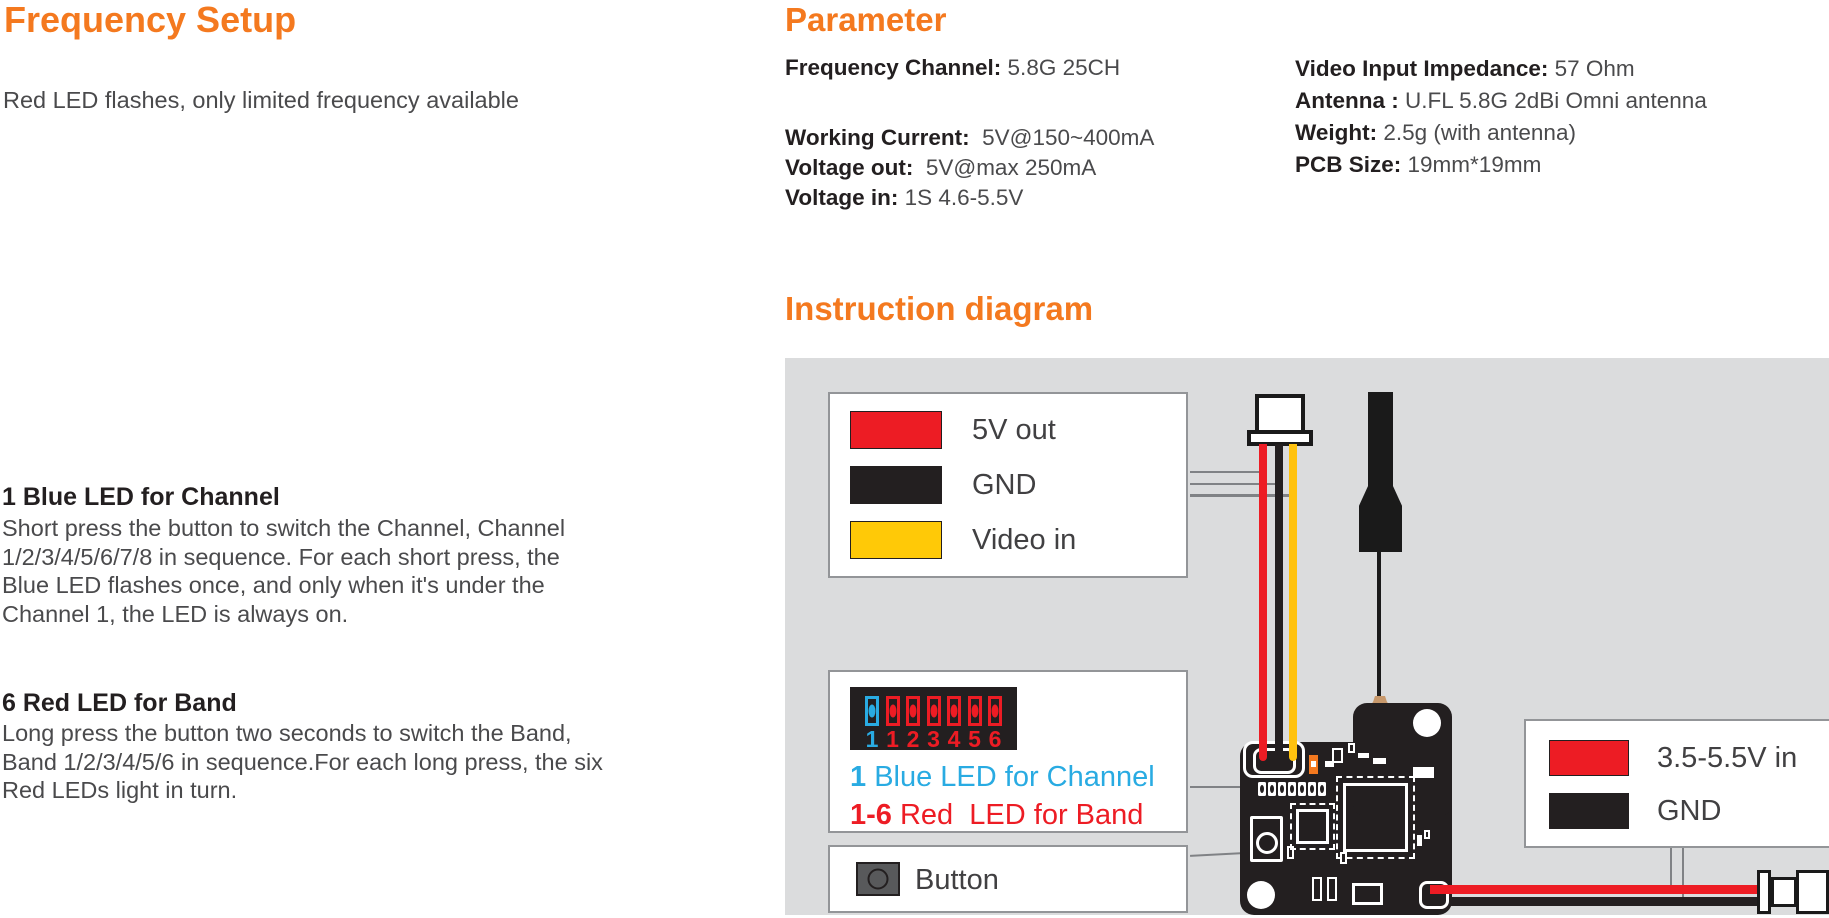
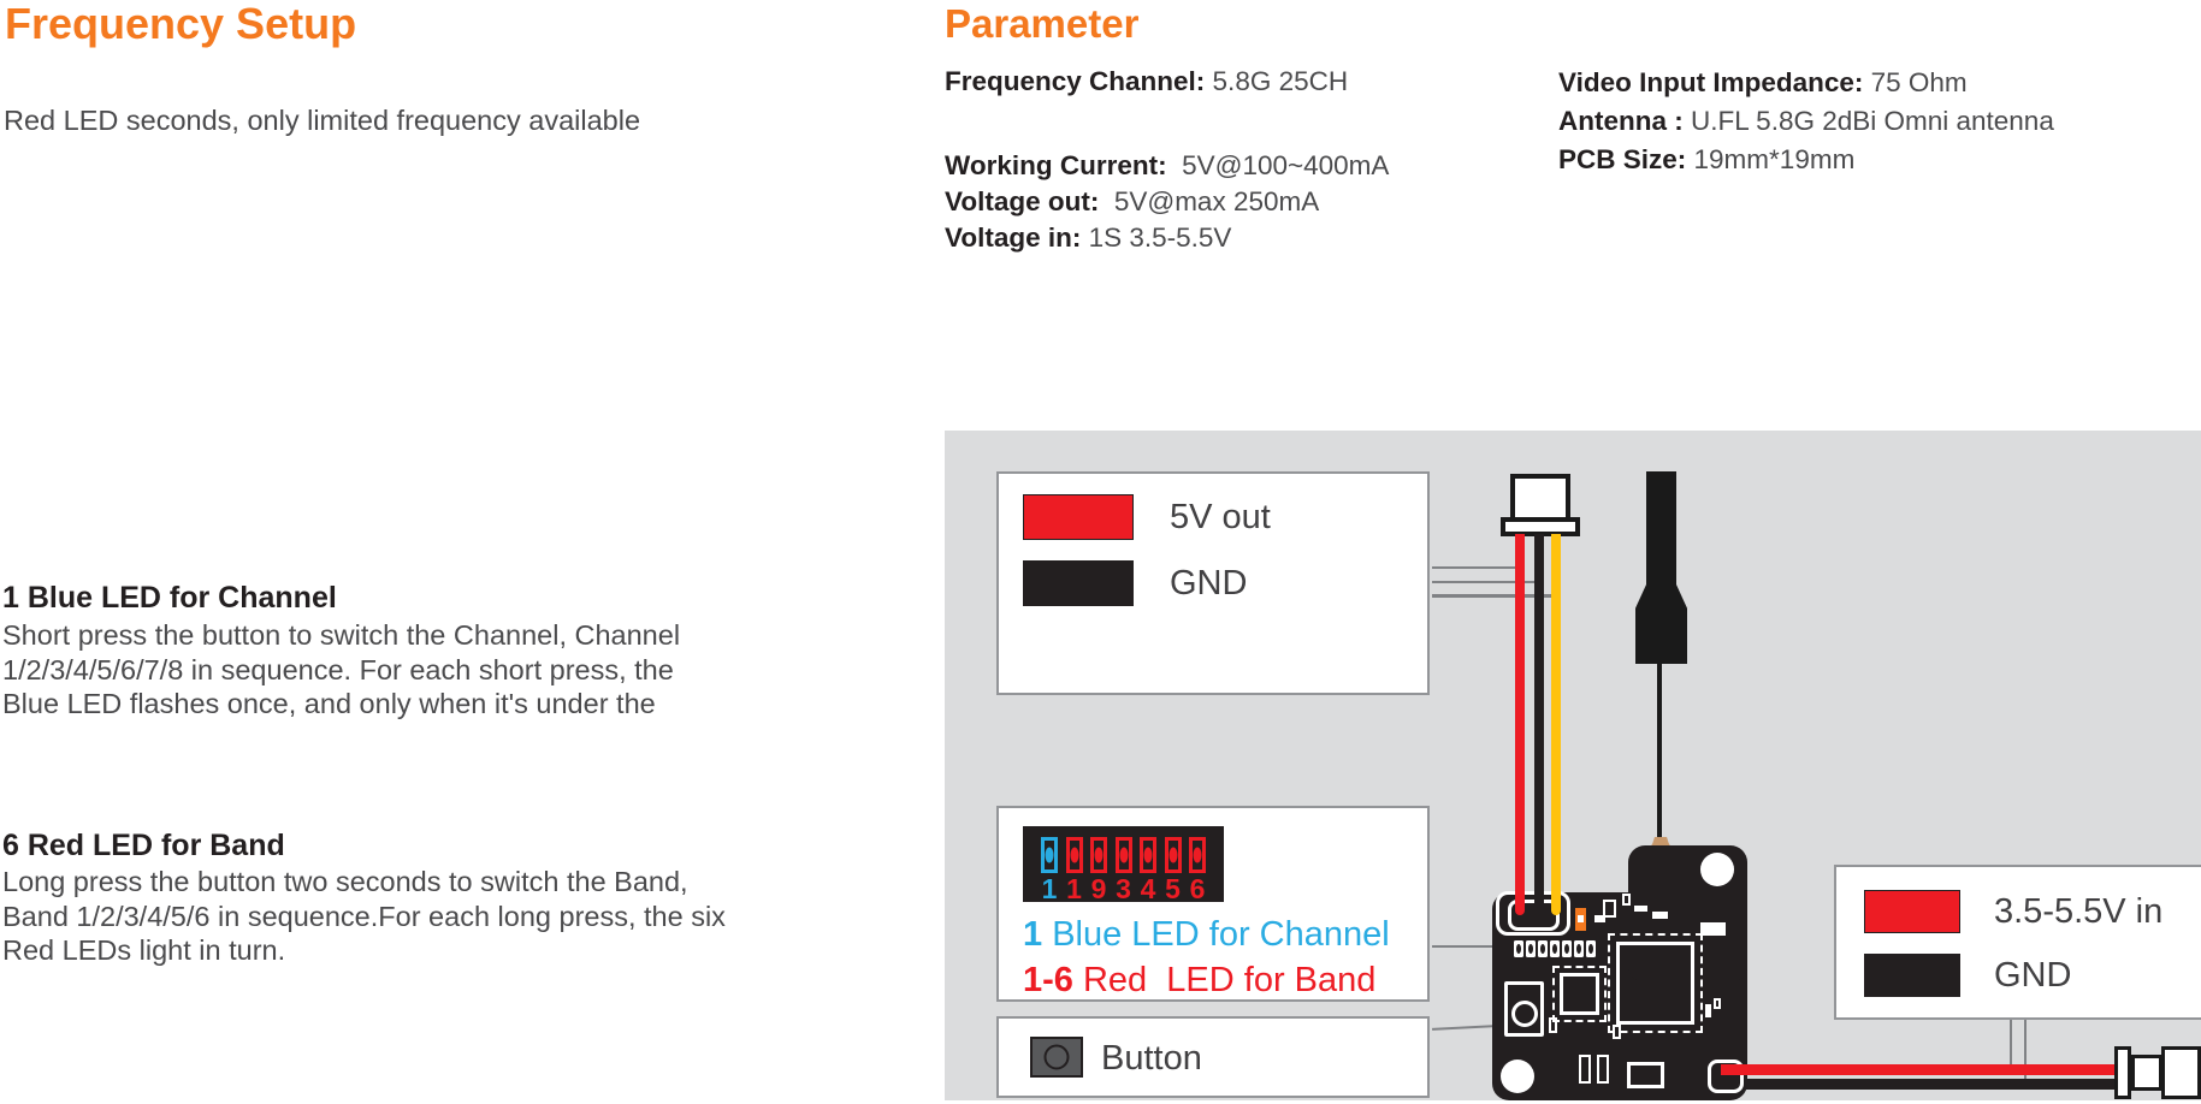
  Frequency Setup
- Red LED flashes, only limited frequency available
+ Red LED seconds, only limited frequency available
  1 Blue LED for Channel
  Short press the button to switch the Channel, Channel
  1/2/3/4/5/6/7/8 in sequence. For each short press, the
  Blue LED flashes once, and only when it's under the
- Channel 1, the LED is always on.
  6 Red LED for Band
  Long press the button two seconds to switch the Band,
  Band 1/2/3/4/5/6 in sequence.For each long press, the six
  Red LEDs light in turn.
  Parameter
  Frequency Channel: 5.8G 25CH
- Working Current: 5V@150~400mA
+ Working Current: 5V@100~400mA
  Voltage out: 5V@max 250mA
- Voltage in: 1S 4.6-5.5V
+ Voltage in: 1S 3.5-5.5V
- Video Input Impedance: 57 Ohm
+ Video Input Impedance: 75 Ohm
  Antenna : U.FL 5.8G 2dBi Omni antenna
- Weight: 2.5g (with antenna)
  PCB Size: 19mm*19mm
- Instruction diagram
  5V out
  GND
- Video in
  1
  1
- 2
+ 9
  3
  4
  5
  6
  1 Blue LED for Channel
  1-6 Red LED for Band
  Button
  3.5-5.5V in
  GND
